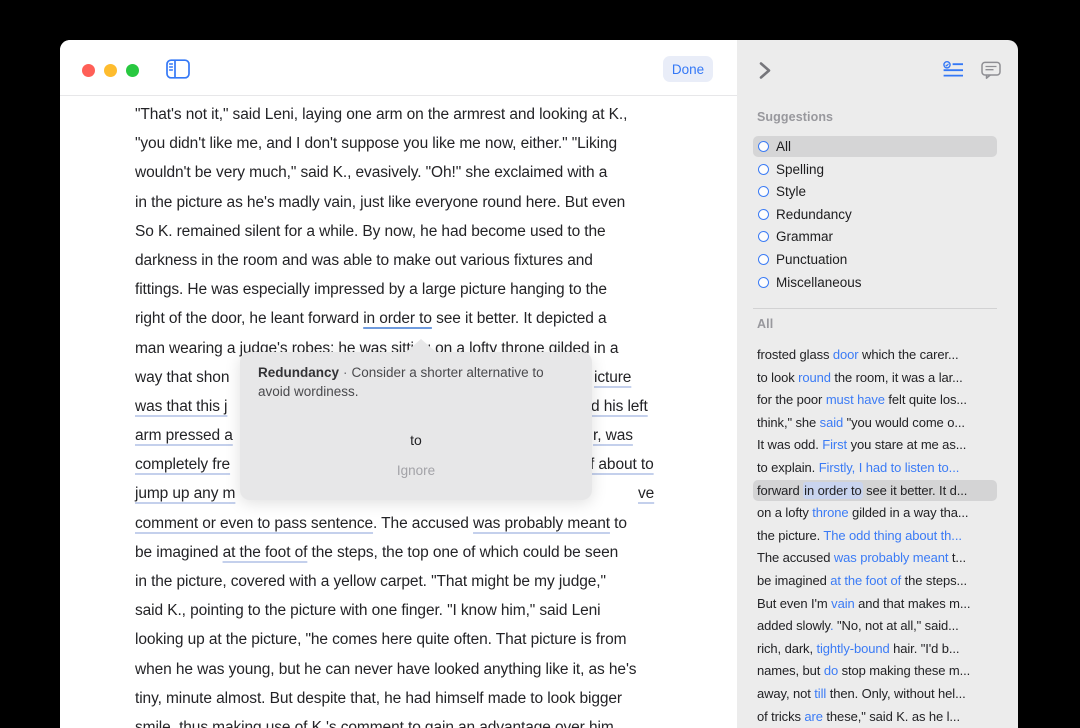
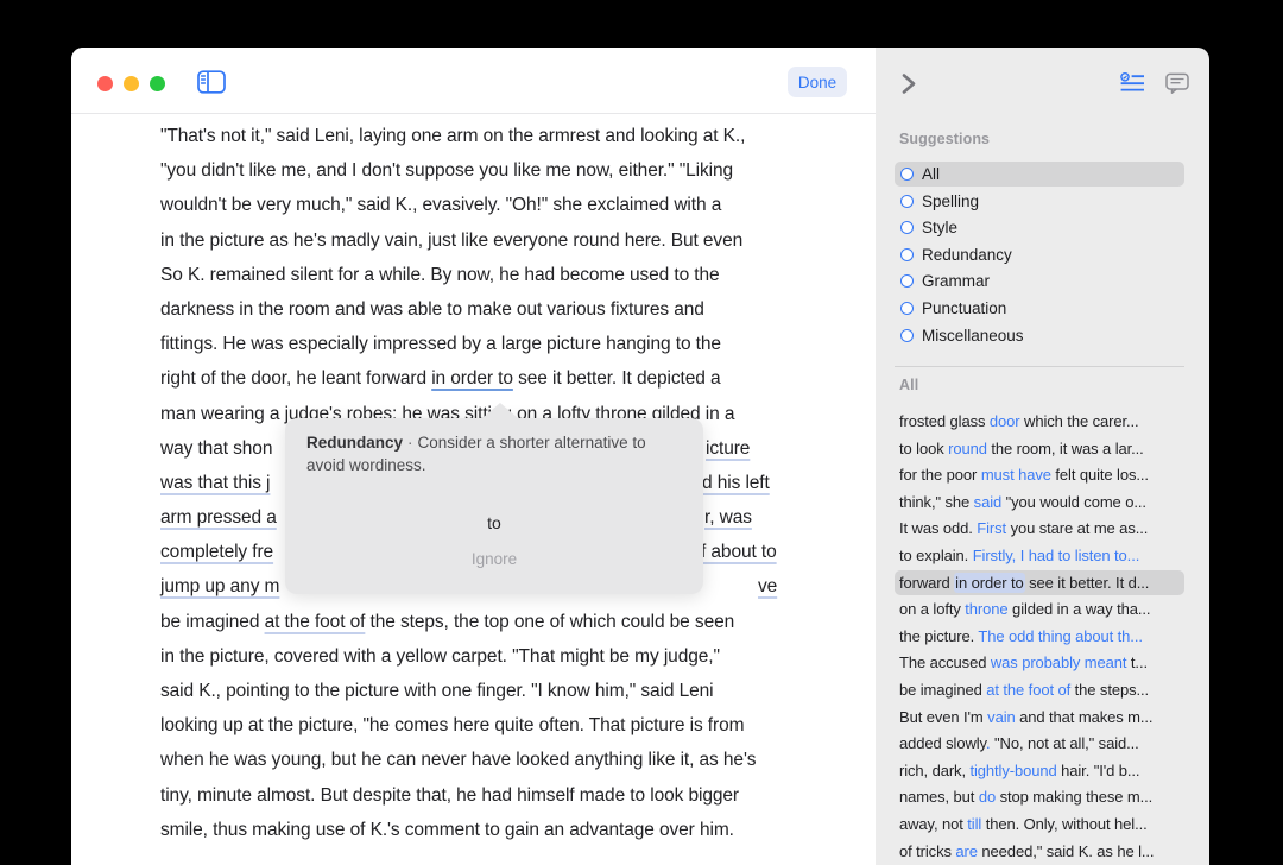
  Done
  "That's not it," said Leni, laying one arm on the armrest and looking at K.,
  "you didn't like me, and I don't suppose you like me now, either." "Liking
  wouldn't be very much," said K., evasively. "Oh!" she exclaimed with a
  in the picture as he's madly vain, just like everyone round here. But even
  So K. remained silent for a while. By now, he had become used to the
  darkness in the room and was able to make out various fixtures and
  fittings. He was especially impressed by a large picture hanging to the
  right of the door, he leant forward in order to see it better. It depicted a
  man wearing a judge's robes; he was sitting on a lofty throne gilded in a
  way that shon
  icture
  was that this j
  d his left
  arm pressed a
  r, was
  completely fre
  f about to
  jump up any m
  ve
- comment or even to pass sentence. The accused was probably meant to
  be imagined at the foot of the steps, the top one of which could be seen
  in the picture, covered with a yellow carpet. "That might be my judge,"
  said K., pointing to the picture with one finger. "I know him," said Leni
  looking up at the picture, "he comes here quite often. That picture is from
  when he was young, but he can never have looked anything like it, as he's
  tiny, minute almost. But despite that, he had himself made to look bigger
  smile, thus making use of K.'s comment to gain an advantage over him.
  Redundancy · Consider a shorter alternative to avoid wordiness.
  to
  Ignore
  Suggestions
  All
  Spelling
  Style
  Redundancy
  Grammar
  Punctuation
  Miscellaneous
  All
  frosted glass door which the carer...
  to look round the room, it was a lar...
  for the poor must have felt quite los...
  think," she said "you would come o...
  It was odd. First you stare at me as...
  to explain. Firstly, I had to listen to...
  forward in order to see it better. It d...
  on a lofty throne gilded in a way tha...
  the picture. The odd thing about th...
  The accused was probably meant t...
  be imagined at the foot of the steps...
  But even I'm vain and that makes m...
  added slowly. "No, not at all," said...
  rich, dark, tightly-bound hair. "I'd b...
  names, but do stop making these m...
  away, not till then. Only, without hel...
- of tricks are these," said K. as he l...
+ of tricks are needed," said K. as he l...
